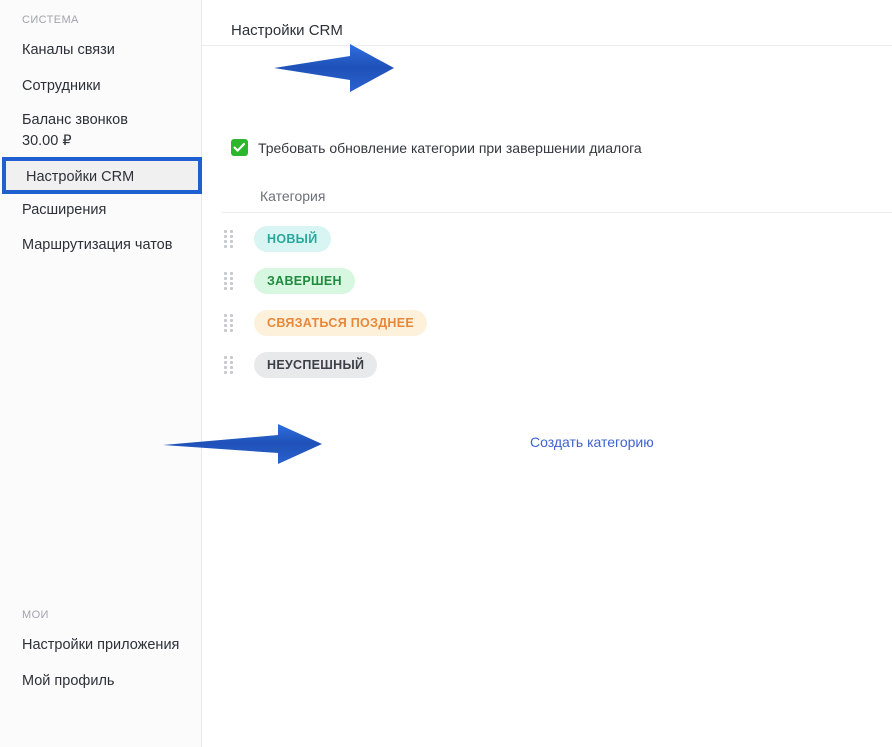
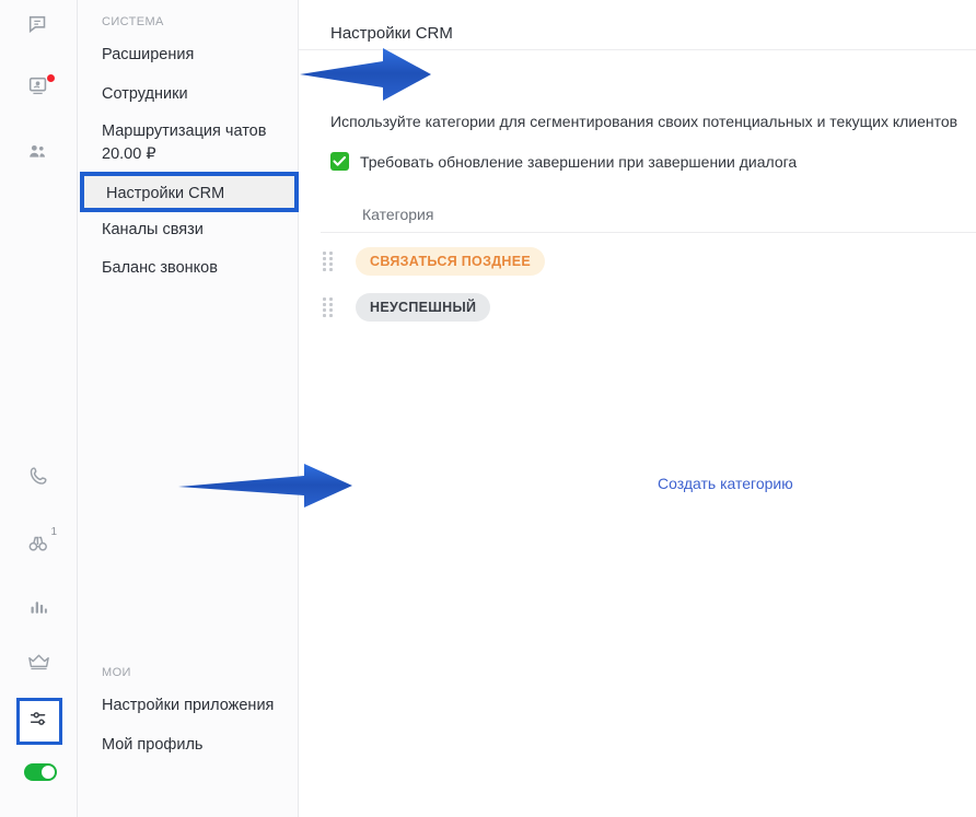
+ 1
  СИСТЕМА
- Каналы связи
+ Расширения
  Сотрудники
- Баланс звонков
+ Маршрутизация чатов
- 30.00 ₽
+ 20.00 ₽
  Настройки CRM
- Расширения
+ Каналы связи
- Маршрутизация чатов
+ Баланс звонков
  МОИ
  Настройки приложения
  Мой профиль
  Настройки CRM
+ Используйте категории для сегментирования своих потенциальных и текущих клиентов
- Требовать обновление категории при завершении диалога
+ Требовать обновление завершении при завершении диалога
  Категория
- НОВЫЙ
- ЗАВЕРШЕН
  СВЯЗАТЬСЯ ПОЗДНЕЕ
  НЕУСПЕШНЫЙ
  Создать категорию
